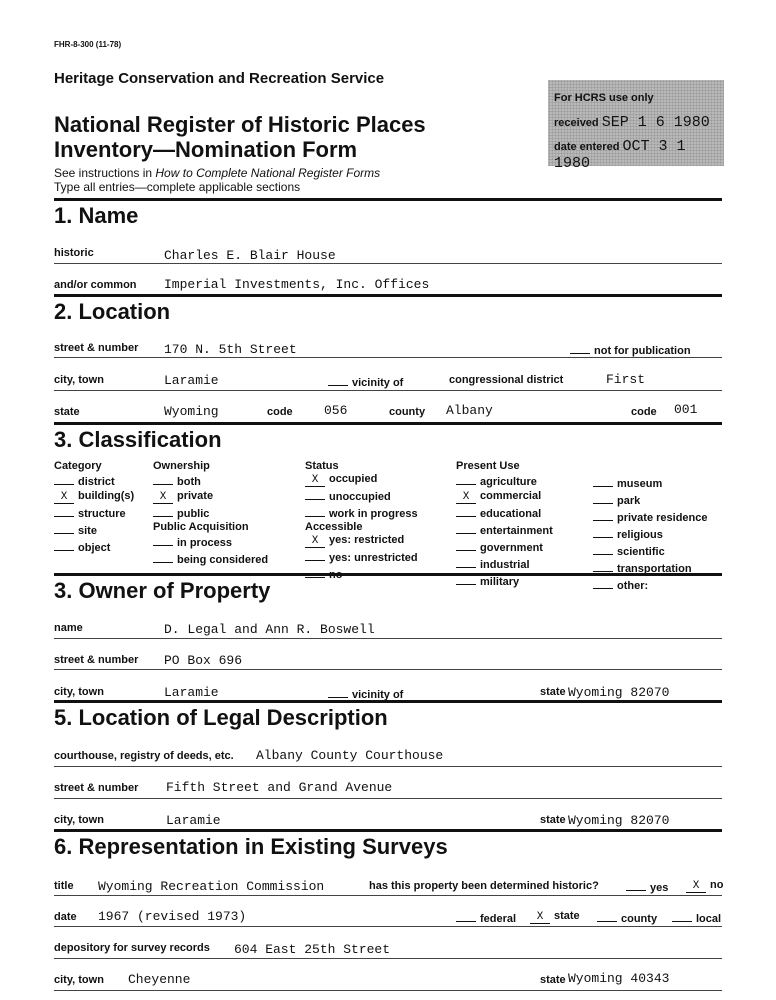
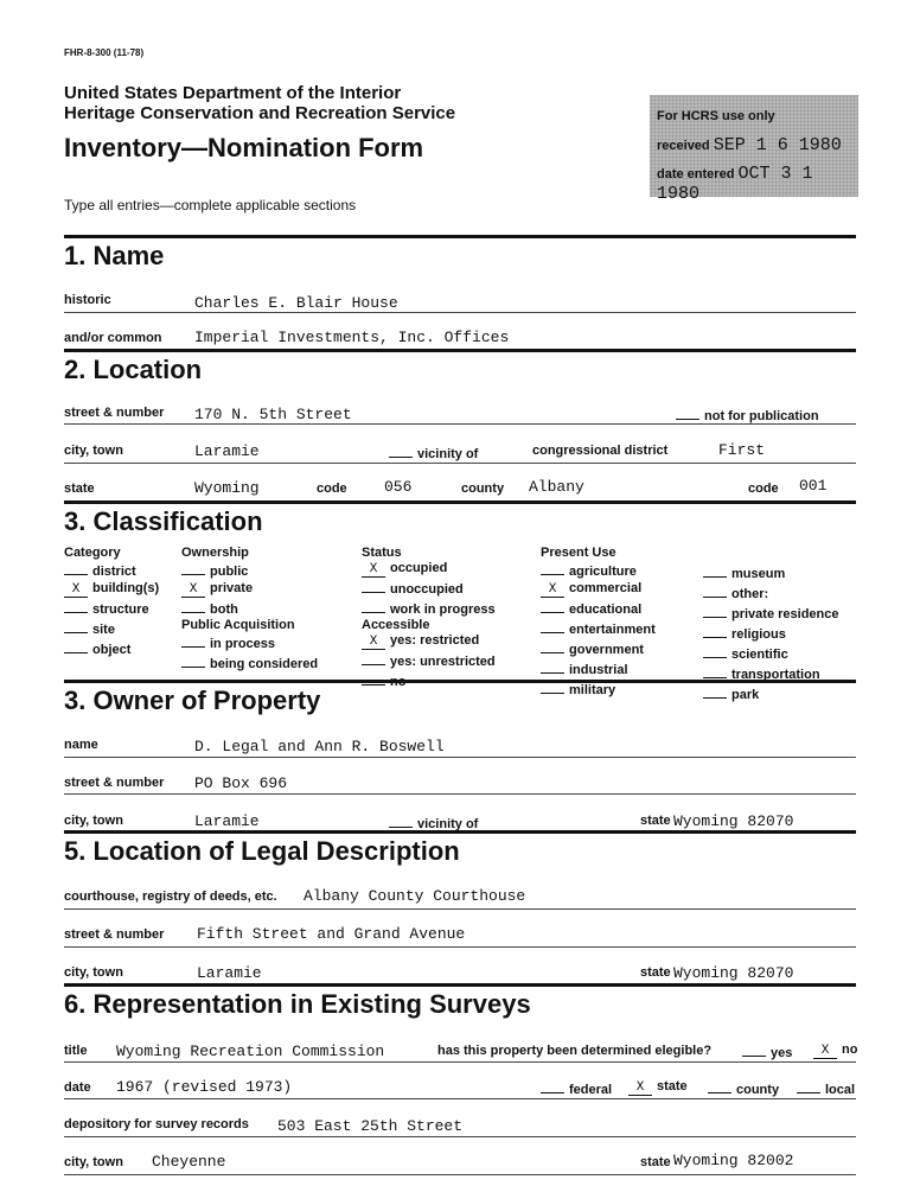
  FHR-8-300 (11-78)
+ United States Department of the Interior
  Heritage Conservation and Recreation Service
- National Register of Historic Places
  Inventory—Nomination Form
- See instructions in How to Complete National Register Forms
  Type all entries—complete applicable sections
  For HCRS use only
  received SEP 1 6 1980
  date entered OCT 3 1 1980
  1. Name
  historic
  Charles E. Blair House
  and/or common
  Imperial Investments, Inc. Offices
  2. Location
  street & number
  170 N. 5th Street
  not for publication
  city, town
  Laramie
  vicinity of
  congressional district
  First
  state
  Wyoming
  code
  056
  county
  Albany
  code
  001
  3. Classification
  Category
  district
  X building(s)
  structure
  site
  object
  Ownership
- both
+ public
  X private
- public
+ both
  Public Acquisition
  in process
  being considered
  Status
  X occupied
  unoccupied
  work in progress
  Accessible
  X yes: restricted
  yes: unrestricted
  no
  Present Use
  agriculture
  X commercial
  educational
  entertainment
  government
  industrial
  military
  museum
- park
+ other:
  private residence
  religious
  scientific
  transportation
- other:
+ park
  3. Owner of Property
  name
  D. Legal and Ann R. Boswell
  street & number
  PO Box 696
  city, town
  Laramie
  vicinity of
  state
  Wyoming 82070
  5. Location of Legal Description
  courthouse, registry of deeds, etc.
  Albany County Courthouse
  street & number
  Fifth Street and Grand Avenue
  city, town
  Laramie
  state
  Wyoming 82070
  6. Representation in Existing Surveys
  title
  Wyoming Recreation Commission
- has this property been determined historic?
+ has this property been determined elegible?
  yes
  X no
  date
  1967 (revised 1973)
  federal
  X state
  county
  local
  depository for survey records
- 604 East 25th Street
+ 503 East 25th Street
  city, town
  Cheyenne
  state
- Wyoming 40343
+ Wyoming 82002
